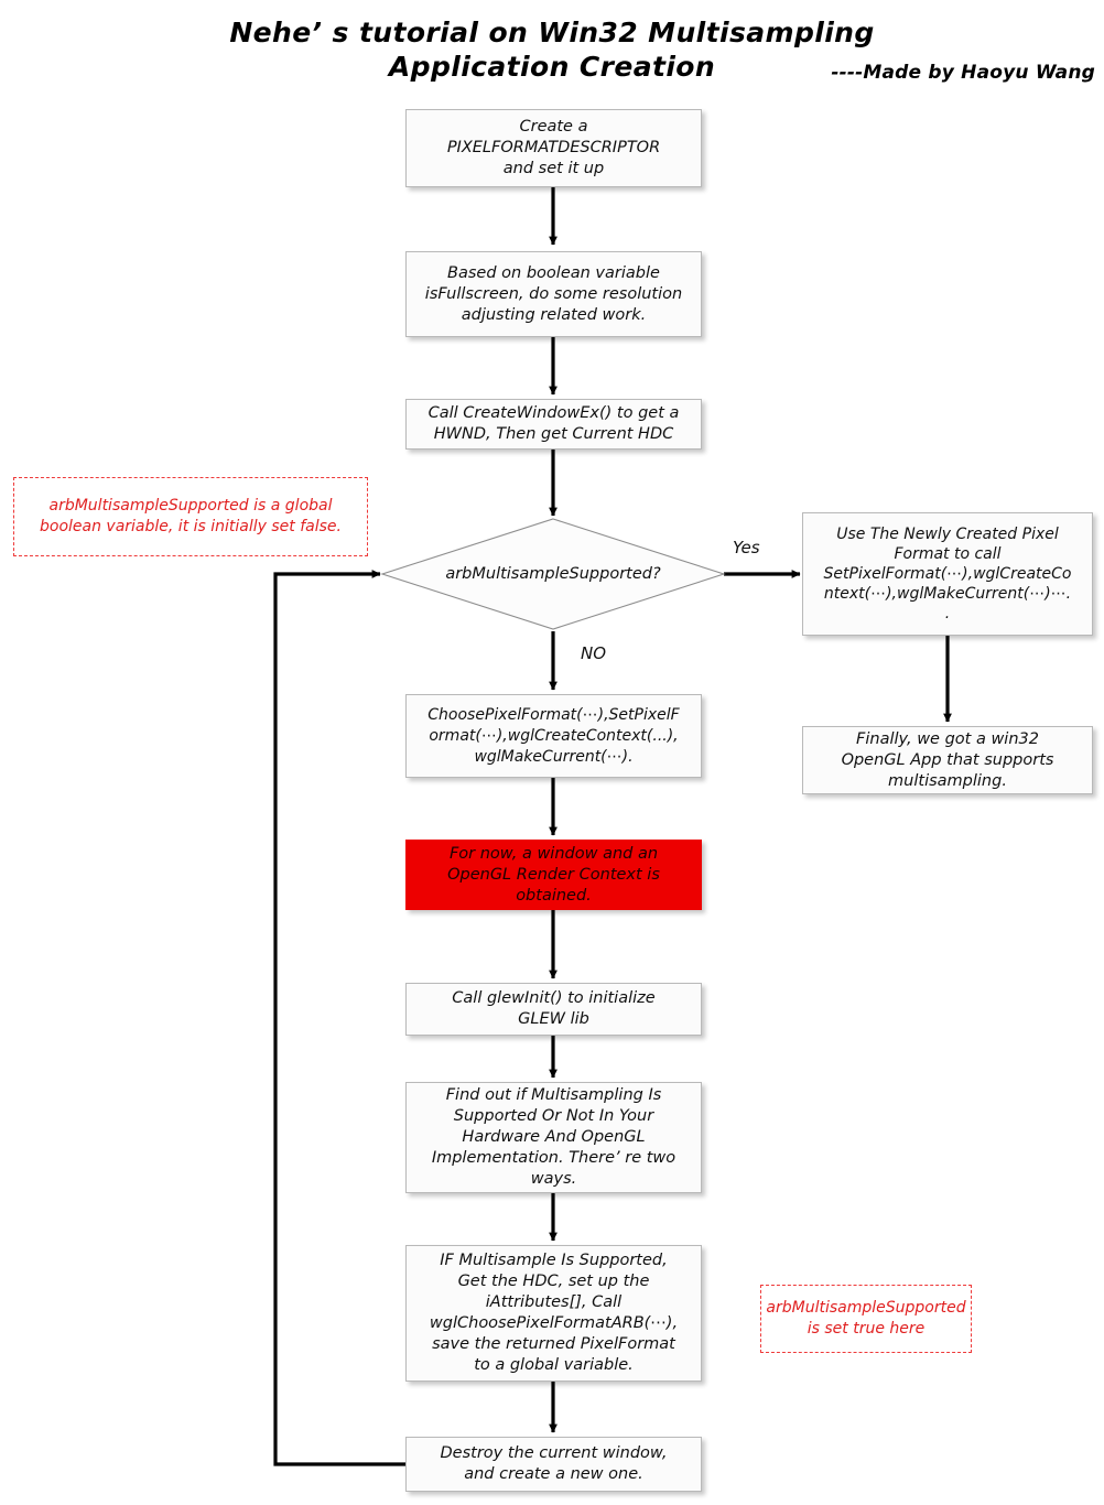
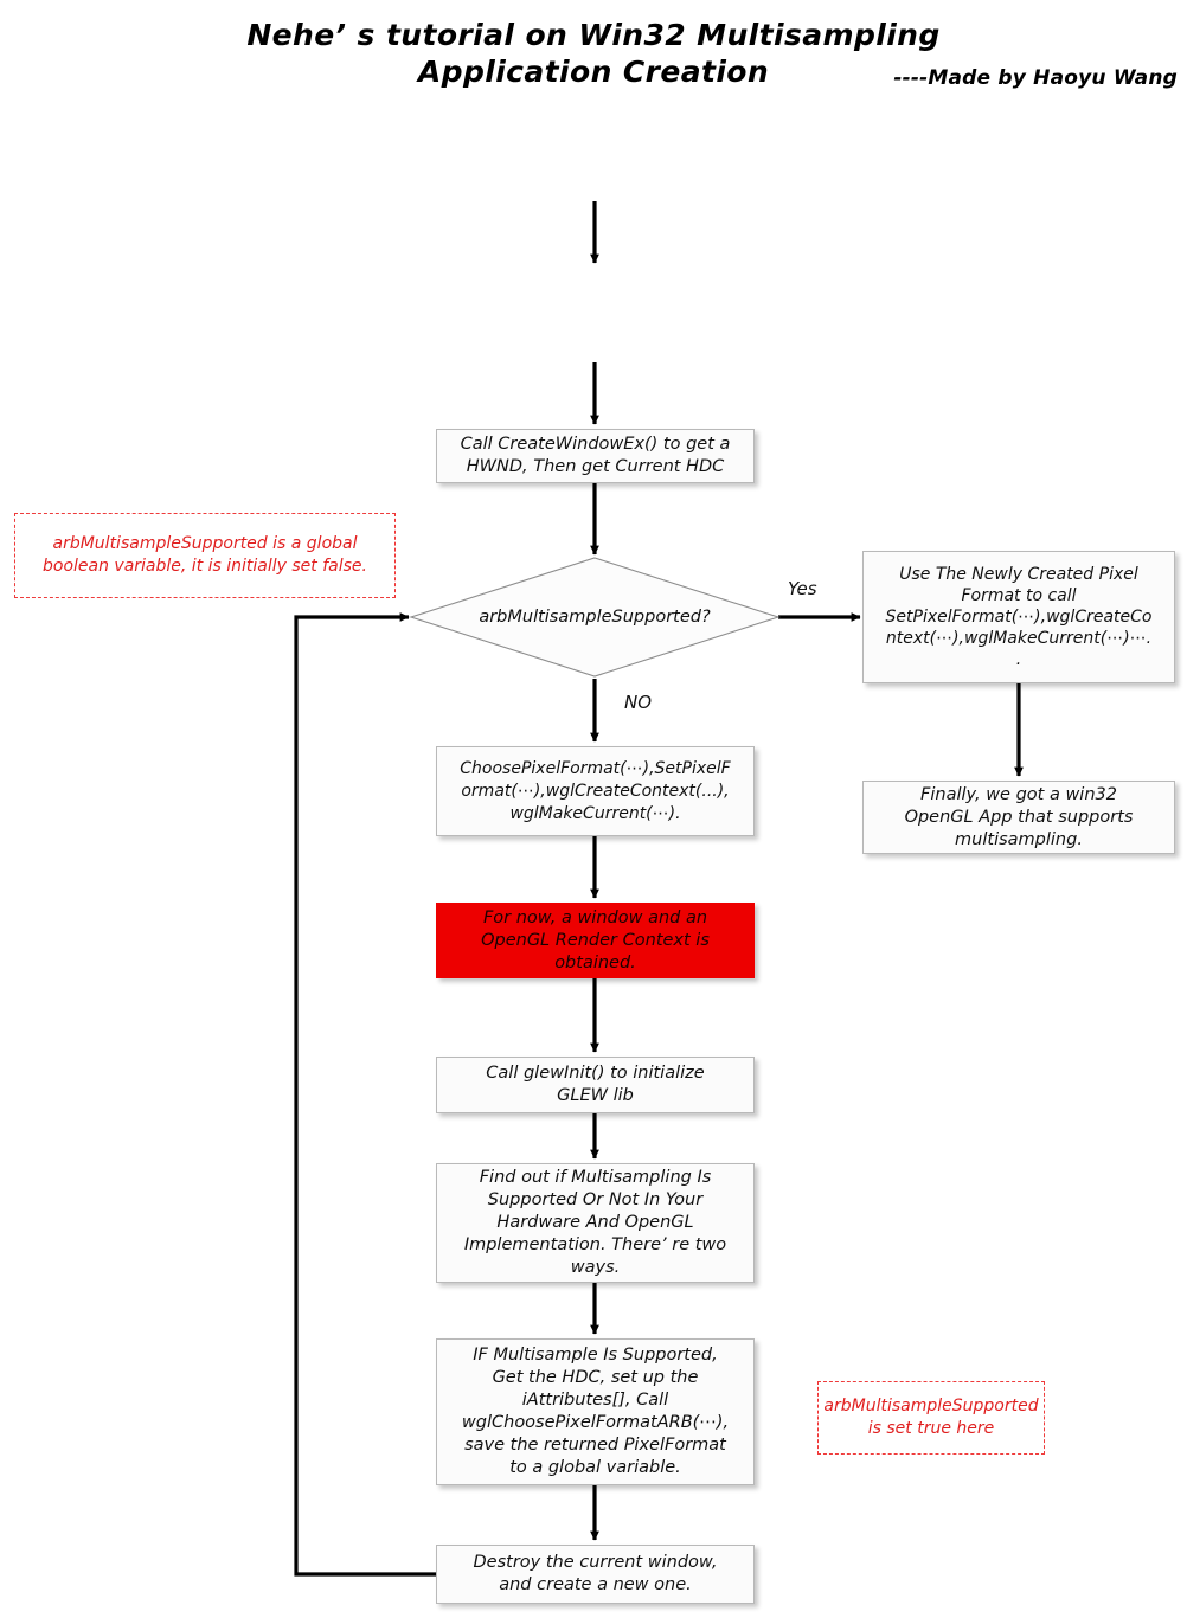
  Nehe’ s tutorial on Win32 Multisampling
  Application Creation
  ----Made by Haoyu Wang
- Create a
- PIXELFORMATDESCRIPTOR
- and set it up
- Based on boolean variable
- isFullscreen, do some resolution
- adjusting related work.
  Call CreateWindowEx() to get a
  HWND, Then get Current HDC
  arbMultisampleSupported?
  Yes
  NO
  Use The Newly Created Pixel
  Format to call
  SetPixelFormat(⋯),wglCreateCo
  ntext(⋯),wglMakeCurrent(⋯)⋯.
  .
  Finally, we got a win32
  OpenGL App that supports
  multisampling.
  ChoosePixelFormat(⋯),SetPixelF
  ormat(⋯),wglCreateContext(...),
  wglMakeCurrent(⋯).
  For now, a window and an
  OpenGL Render Context is
  obtained.
  Call glewInit() to initialize
  GLEW lib
  Find out if Multisampling Is
  Supported Or Not In Your
  Hardware And OpenGL
  Implementation. There’ re two
  ways.
  IF Multisample Is Supported,
  Get the HDC, set up the
  iAttributes[], Call
  wglChoosePixelFormatARB(⋯),
  save the returned PixelFormat
  to a global variable.
  Destroy the current window,
  and create a new one.
  arbMultisampleSupported is a global
  boolean variable, it is initially set false.
  arbMultisampleSupported
  is set true here
